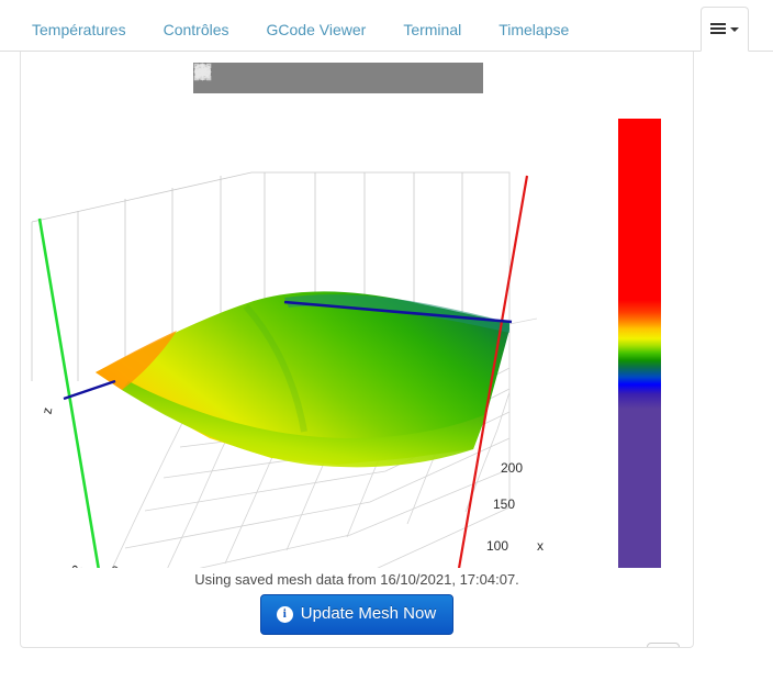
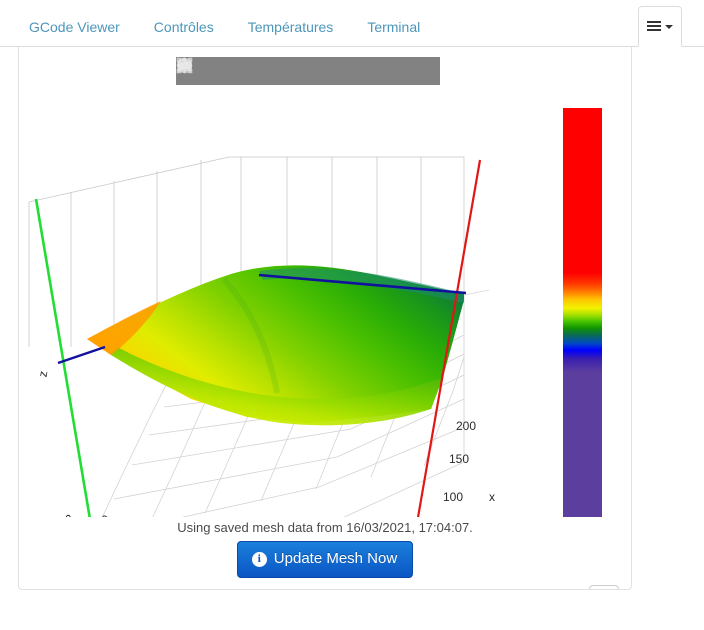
- Températures
+ GCode Viewer
  Contrôles
- GCode Viewer
+ Températures
  Terminal
- Timelapse
  200
  150
  100
  x
- Using saved mesh data from 16/10/2021, 17:04:07.
+ Using saved mesh data from 16/03/2021, 17:04:07.
  i
  Update Mesh Now
